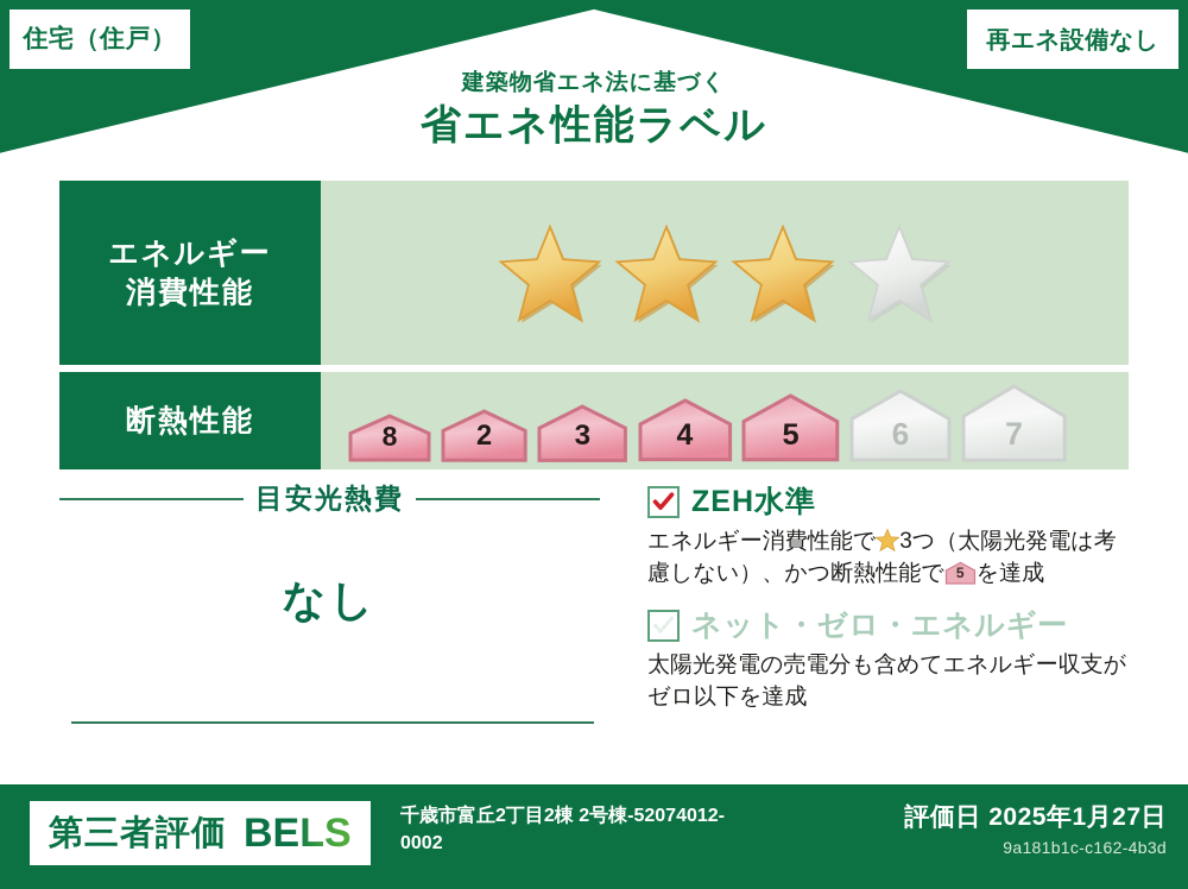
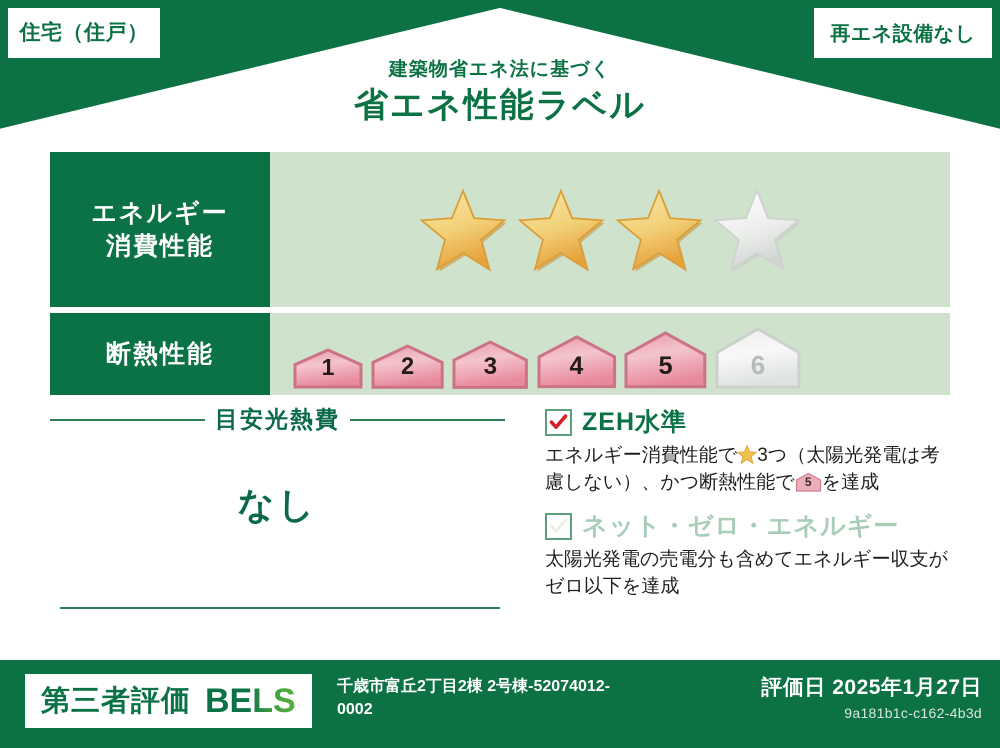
  住宅（住戸）
  再エネ設備なし
  建築物省エネ法に基づく
  省エネ性能ラベル
  エネルギー
  消費性能
  断熱性能
- 8
+ 1
  2
  3
  4
  5
  6
- 7
  目安光熱費
  なし
  ZEH水準
  エネルギー消費性能で 3つ（太陽光発電は考慮しない）、かつ断熱性能で
  5
  を達成
  ネット・ゼロ・エネルギー
  太陽光発電の売電分も含めてエネルギー収支がゼロ以下を達成
  第三者評価
  BELS
  千歳市富丘2丁目2棟 2号棟-52074012-0002
  評価日 2025年1月27日
  9a181b1c-c162-4b3d
